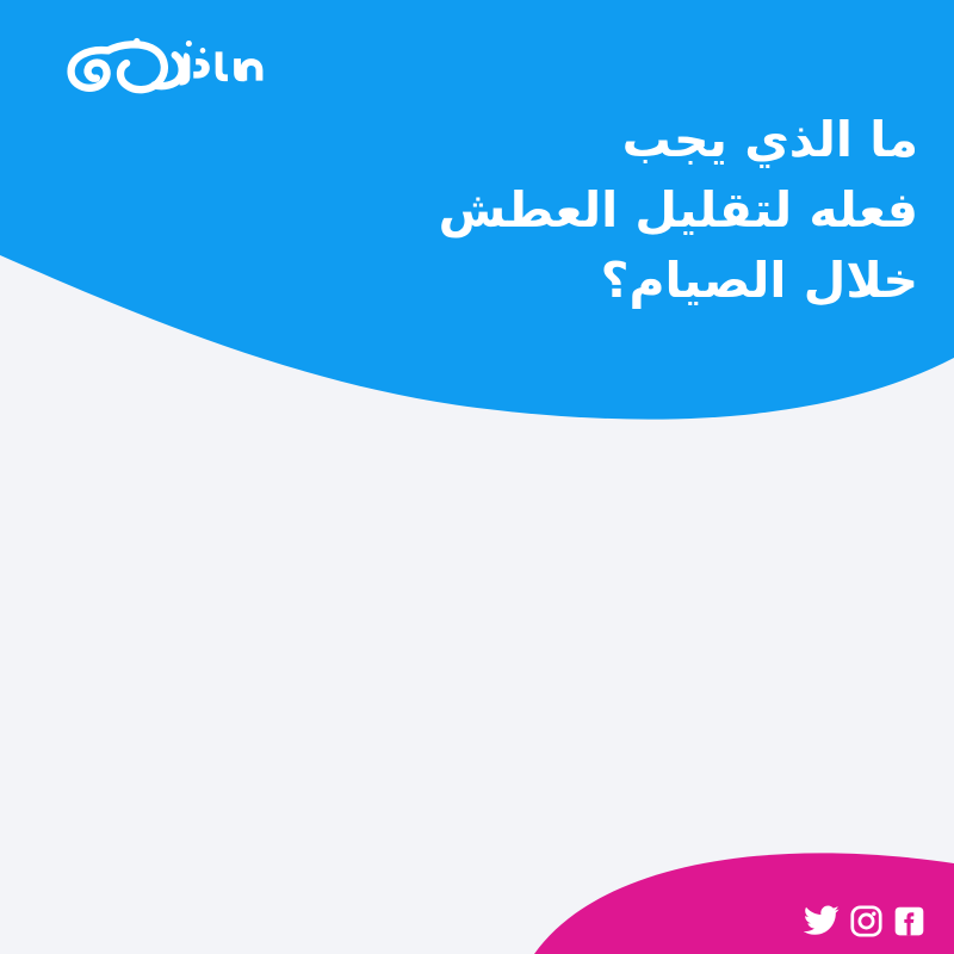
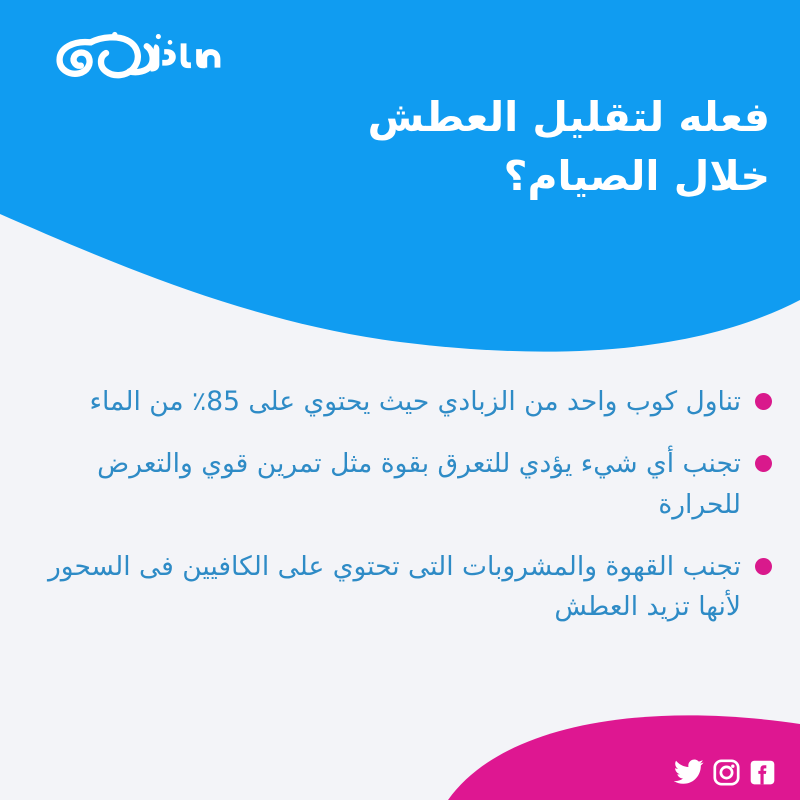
- ما الذي يجب
  فعله لتقليل العطش
  خلال الصيام؟
+ تناول كوب واحد من الزبادي حيث يحتوي على 85٪ من الماء
+ تجنب أي شيء يؤدي للتعرق بقوة مثل تمرين قوي والتعرض للحرارة
+ تجنب القهوة والمشروبات التى تحتوي على الكافيين فى السحور لأنها تزيد العطش
